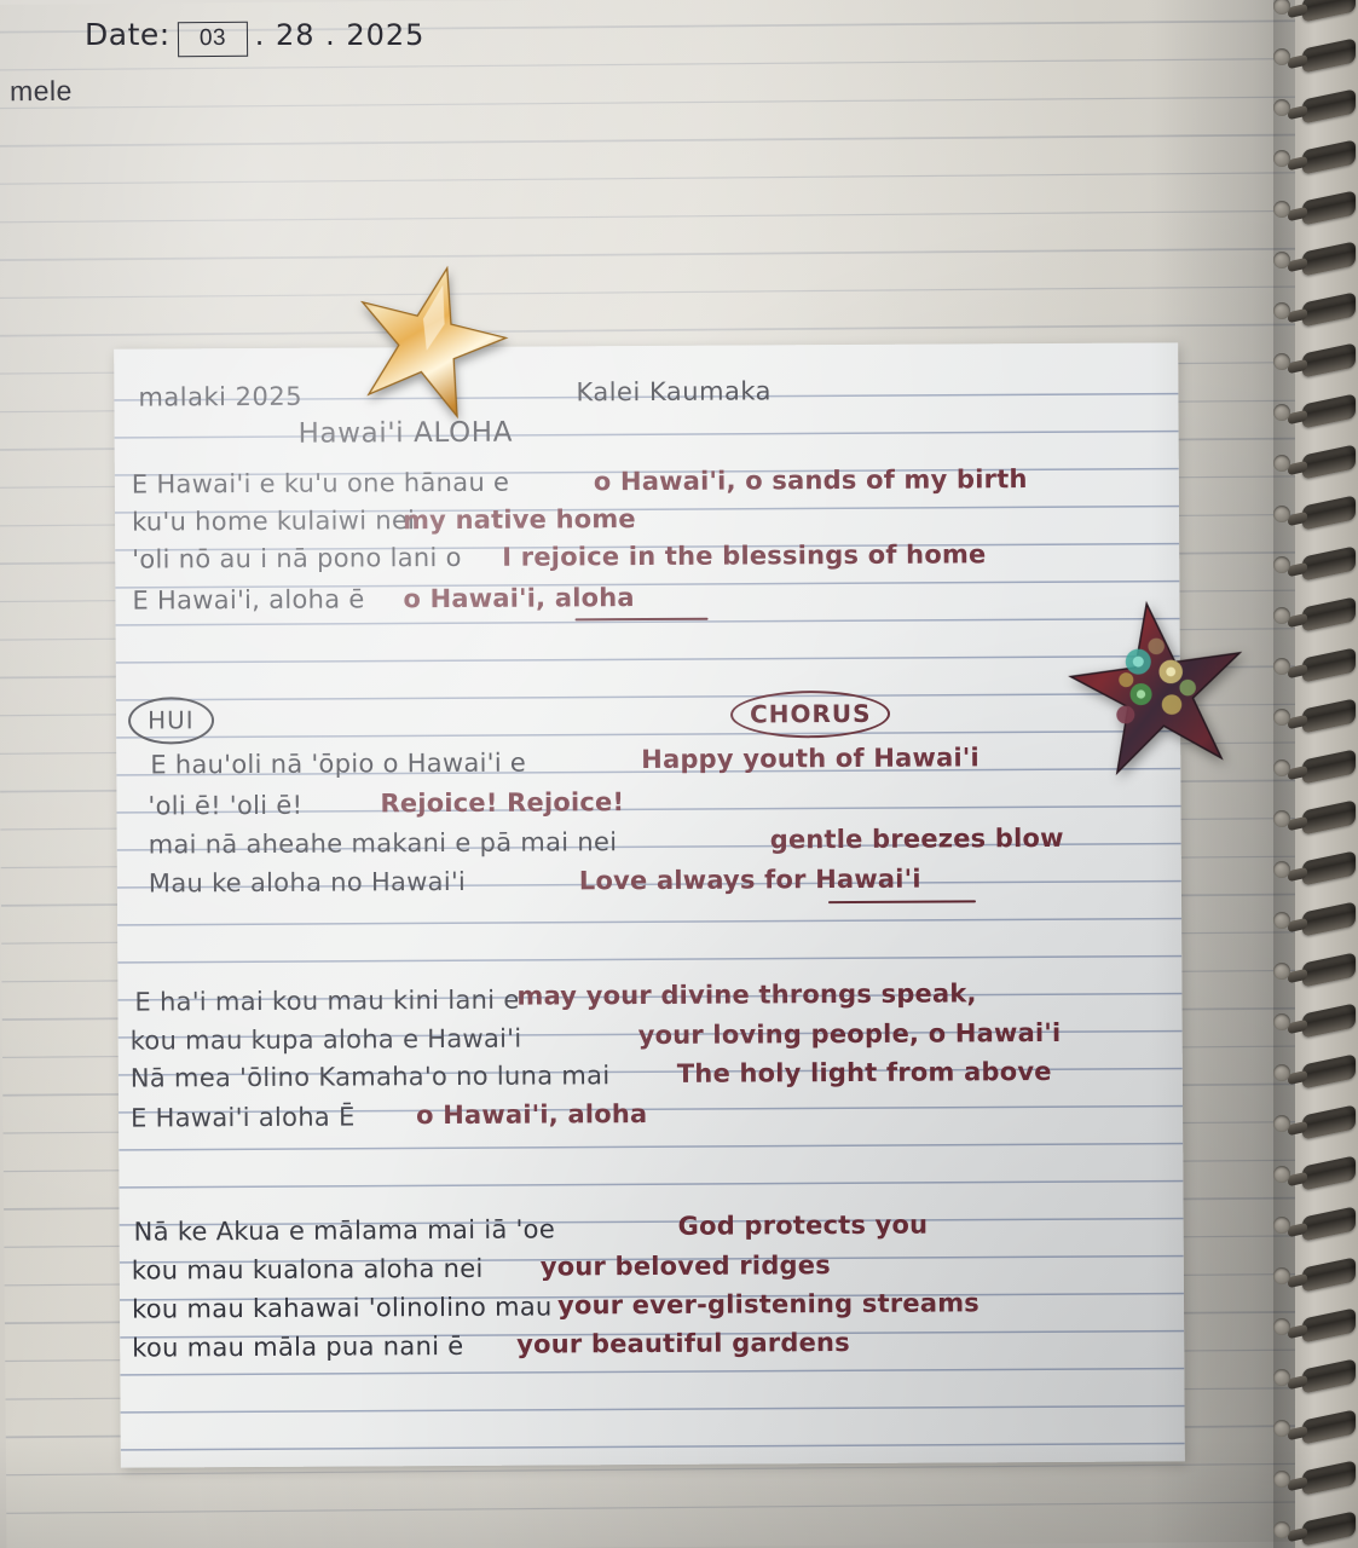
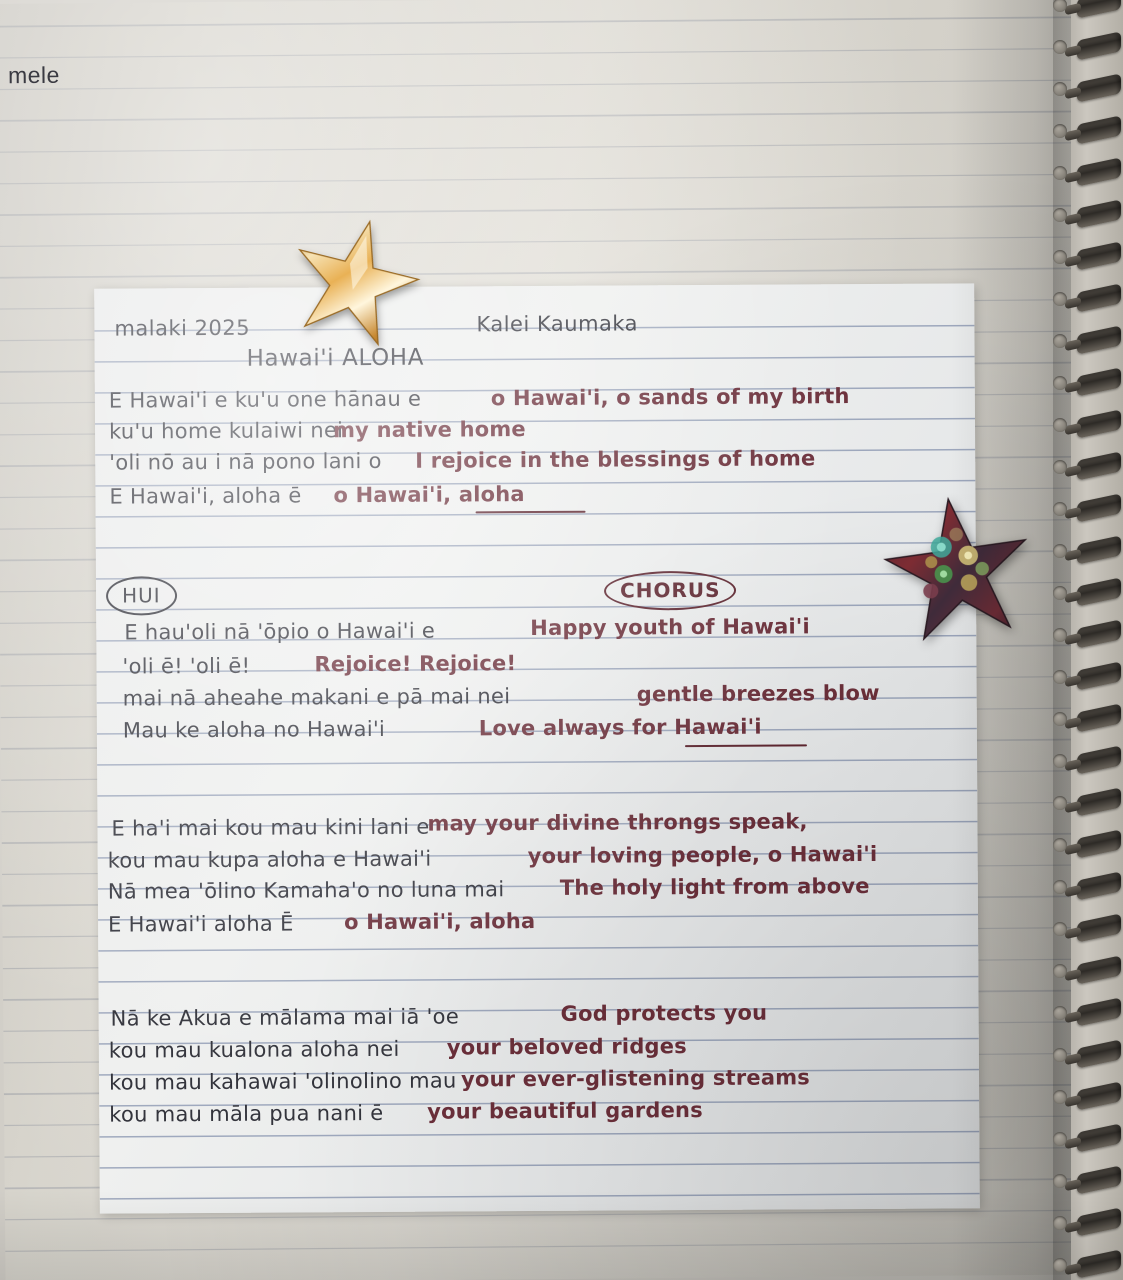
- Date:
- 03
- . 28 . 2025
  mele
